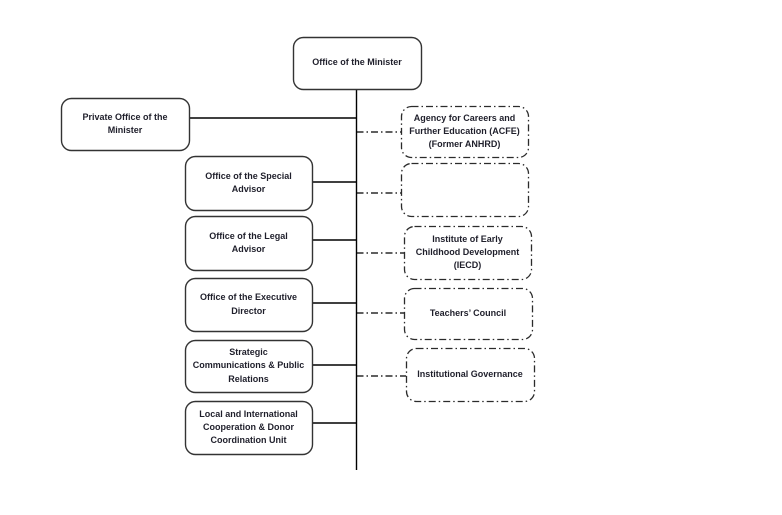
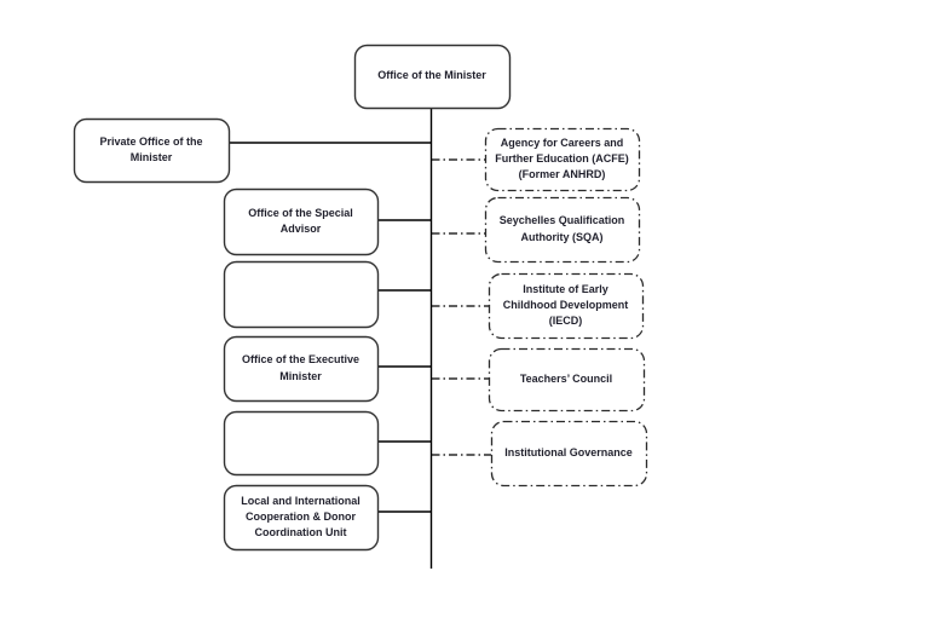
  Office of the Minister
  Private Office of the Minister
  Office of the Special Advisor
- Office of the Legal Advisor
- Office of the Executive Director
+ Office of the Executive Minister
- Strategic Communications & Public Relations
  Local and International Cooperation & Donor Coordination Unit
  Agency for Careers and Further Education (ACFE) (Former ANHRD)
+ Seychelles Qualification Authority (SQA)
  Institute of Early Childhood Development (IECD)
  Teachers’ Council
  Institutional Governance
